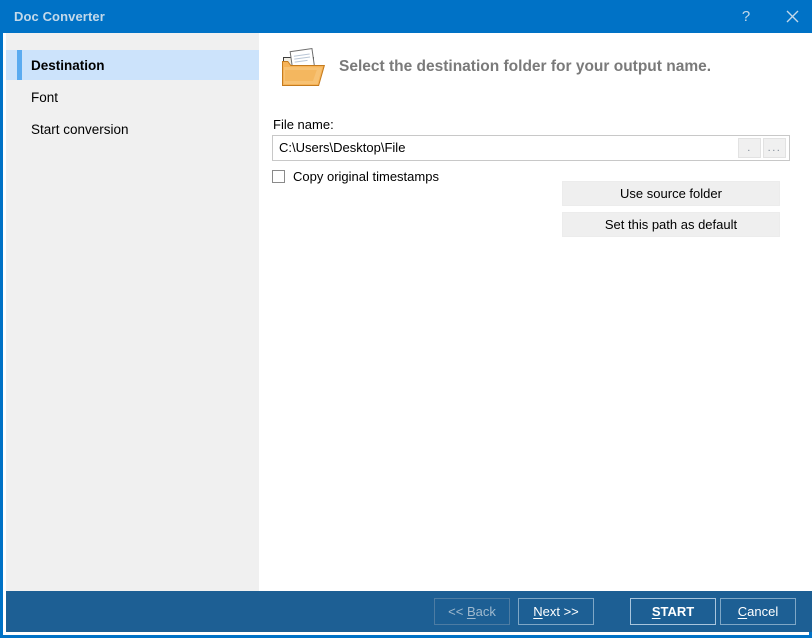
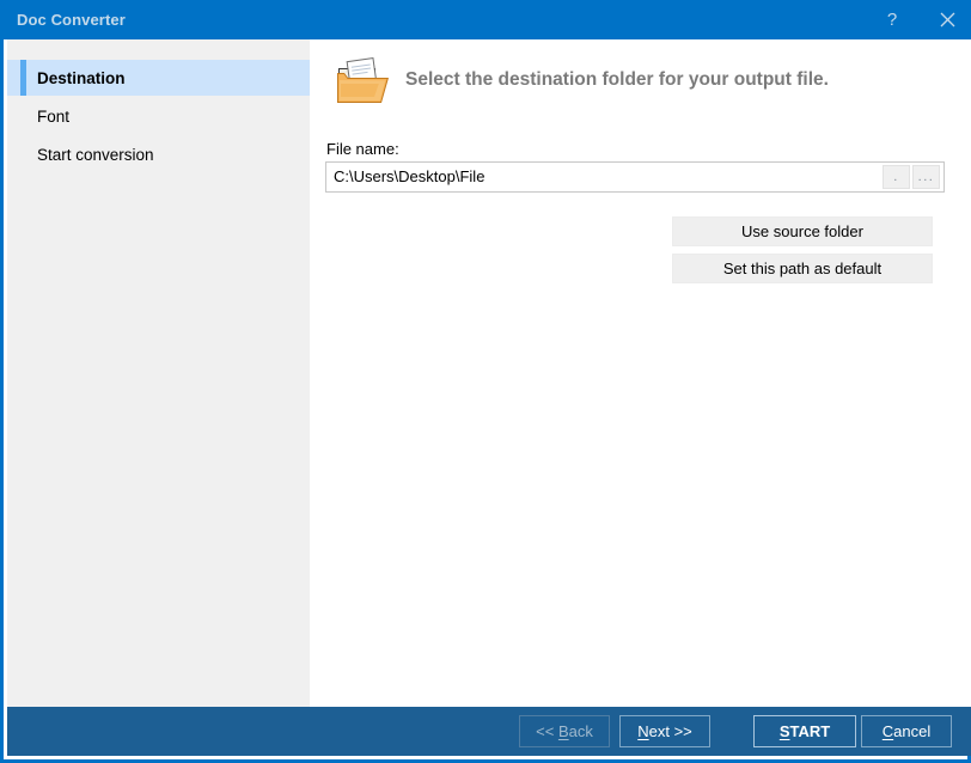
  Doc Converter
  ?
  Destination
  Font
  Start conversion
- Select the destination folder for your output name.
+ Select the destination folder for your output file.
  File name:
  C:\Users\Desktop\File
  .
  ...
- Copy original timestamps
  Use source folder
  Set this path as default
  << Back
  Next >>
  START
  Cancel
